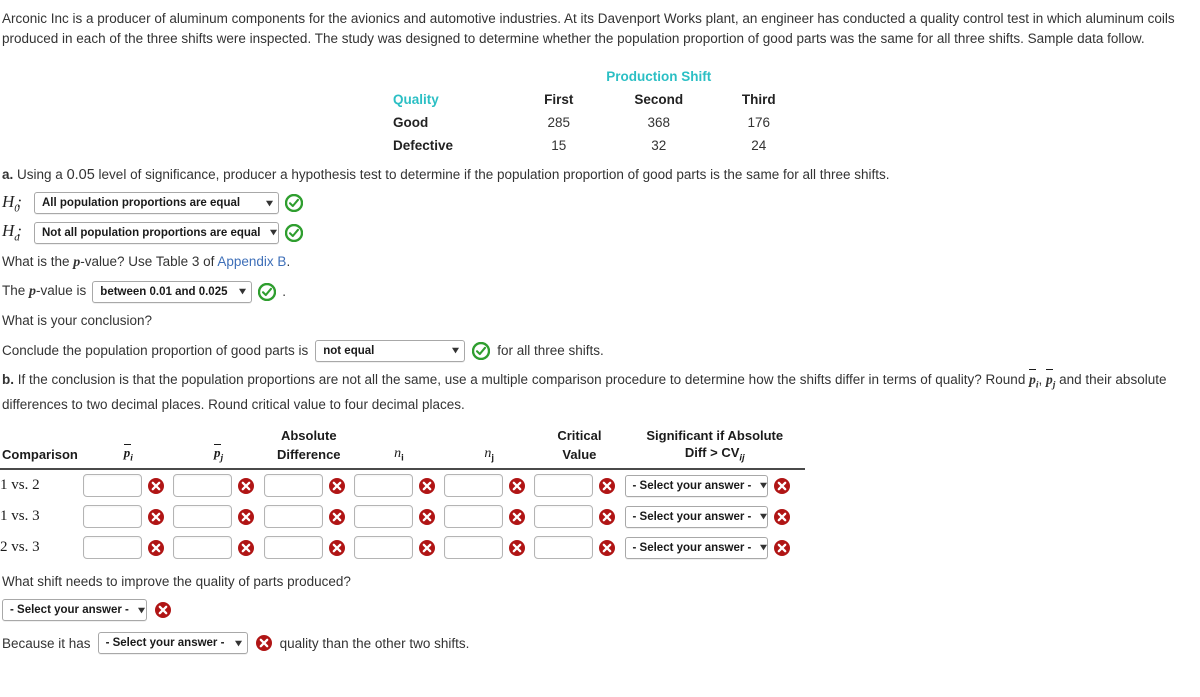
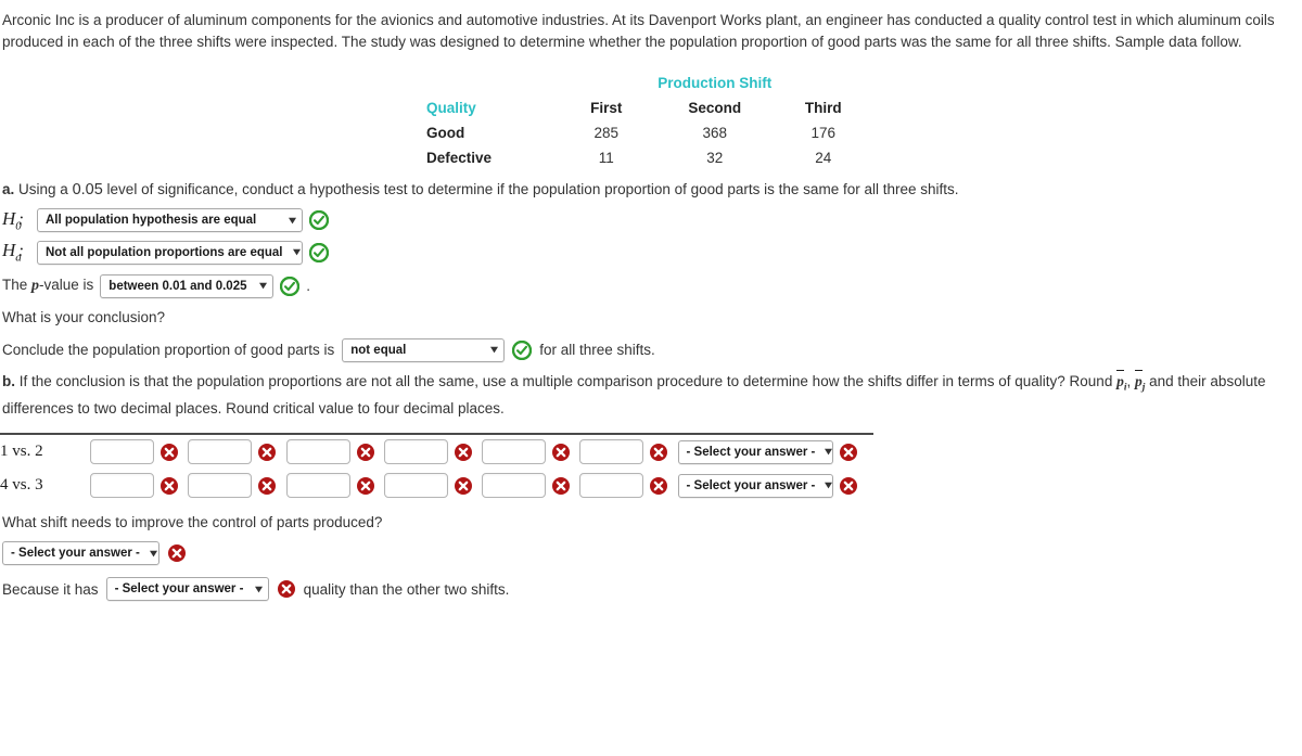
  Arconic Inc is a producer of aluminum components for the avionics and automotive industries. At its Davenport Works plant, an engineer has conducted a quality control test in which aluminum coils produced in each of the three shifts were inspected. The study was designed to determine whether the population proportion of good parts was the same for all three shifts. Sample data follow.
  	Production Shift
  Quality	First	Second	Third
  Good	285	368	176
- Defective	15	32	24
+ Defective	11	32	24
- a. Using a 0.05 level of significance, producer a hypothesis test to determine if the population proportion of good parts is the same for all three shifts.
+ a. Using a 0.05 level of significance, conduct a hypothesis test to determine if the population proportion of good parts is the same for all three shifts.
  H0:
- All population proportions are equal
+ All population hypothesis are equal
  ▾
  Ha:
  Not all population proportions are equal
  ▾
- What is the p-value? Use Table 3 of Appendix B.
  The p-value is
  between 0.01 and 0.025
  ▾
  .
  What is your conclusion?
  Conclude the population proportion of good parts is
  not equal
  ▾
  for all three shifts.
  b. If the conclusion is that the population proportions are not all the same, use a multiple comparison procedure to determine how the shifts differ in terms of quality? Round pi, pj and their absolute differences to two decimal places. Round critical value to four decimal places.
- 			Absolute			Critical	Significant if Absolute
- Comparison	pi	pj	Difference	ni	nj	Value	Diff > CVij
  1 vs. 2							- Select your answer - ▾
- 1 vs. 3							- Select your answer - ▾
- 2 vs. 3							- Select your answer - ▾
+ 4 vs. 3							- Select your answer - ▾
- What shift needs to improve the quality of parts produced?
+ What shift needs to improve the control of parts produced?
  - Select your answer -
  ▾
  Because it has
  - Select your answer -
  ▾
  quality than the other two shifts.
